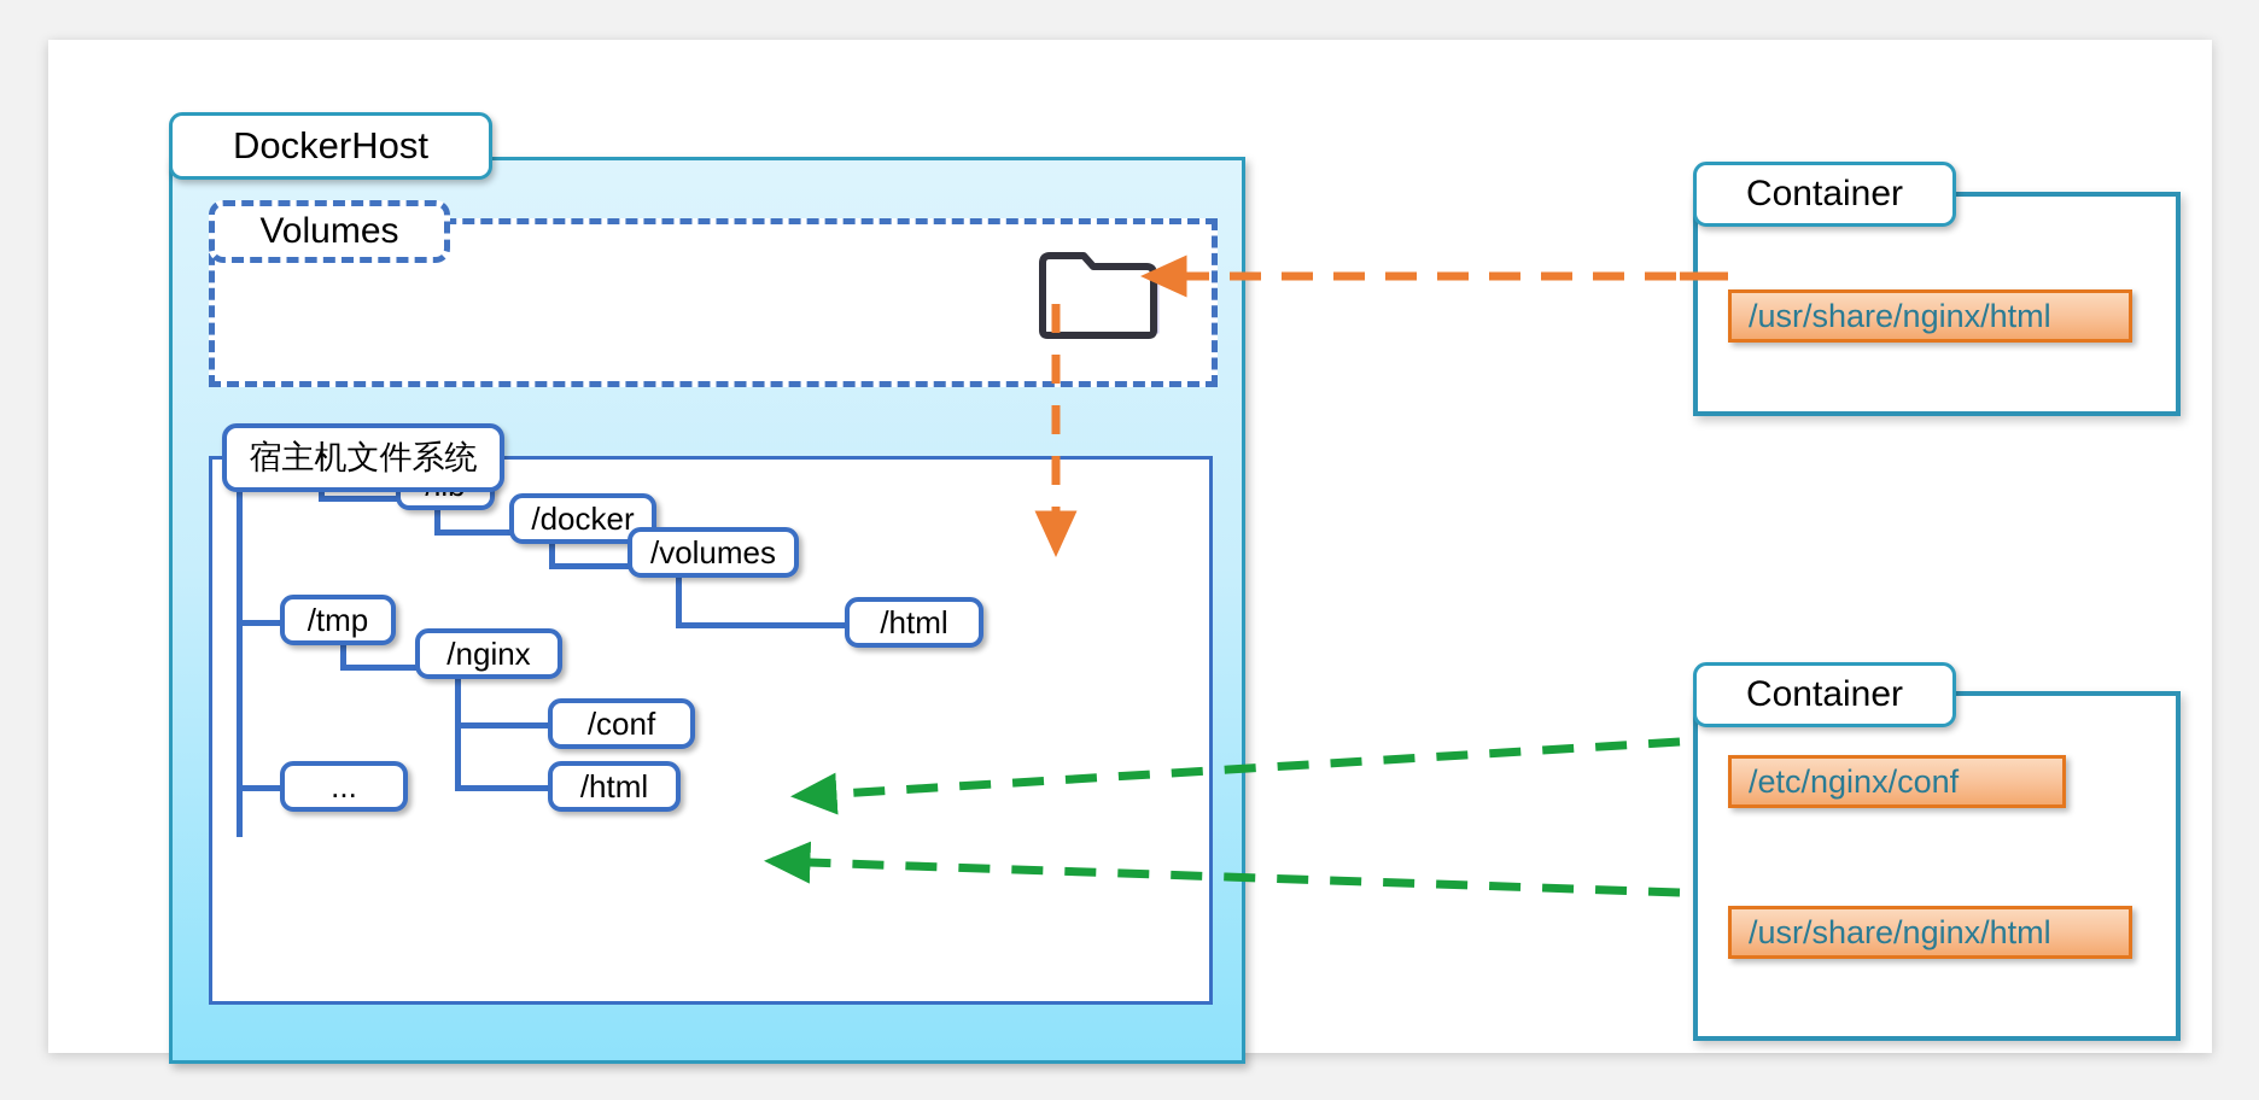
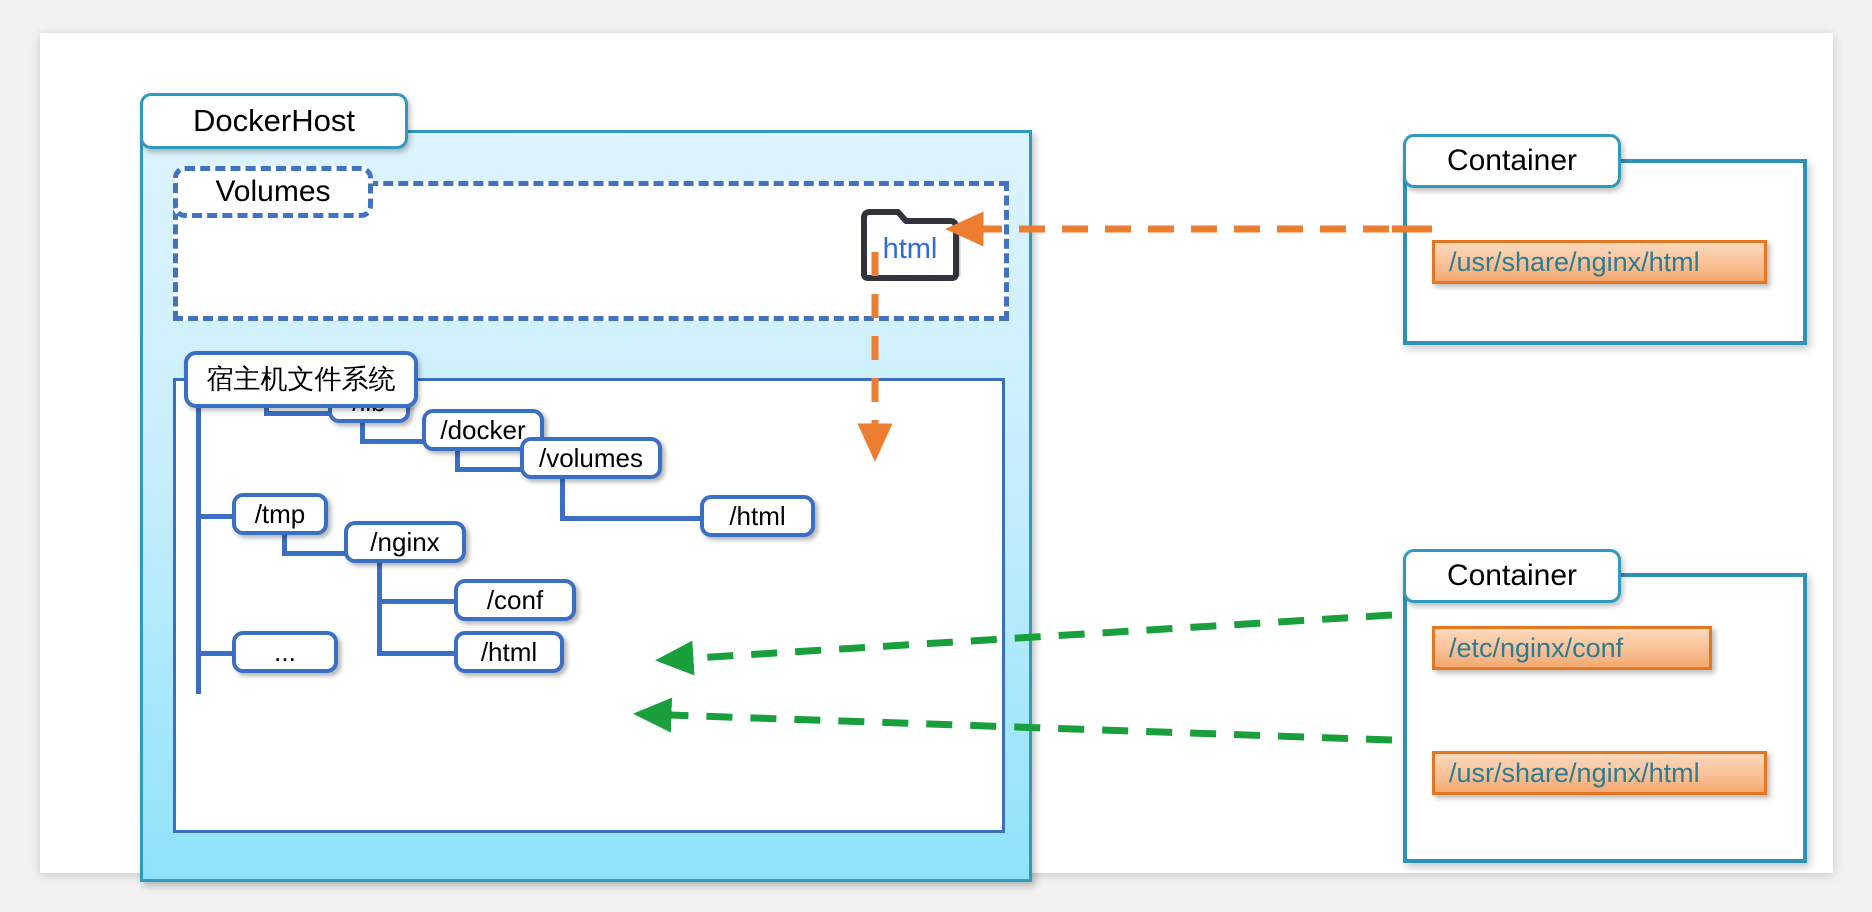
  /docker
  /volumes
  /html
  /tmp
  /nginx
  /conf
  /html
  ...
  宿主机文件系统
  Volumes
  DockerHost
+ html
  /usr/share/nginx/html
  /etc/nginx/conf
  /usr/share/nginx/html
  Container
  Container
